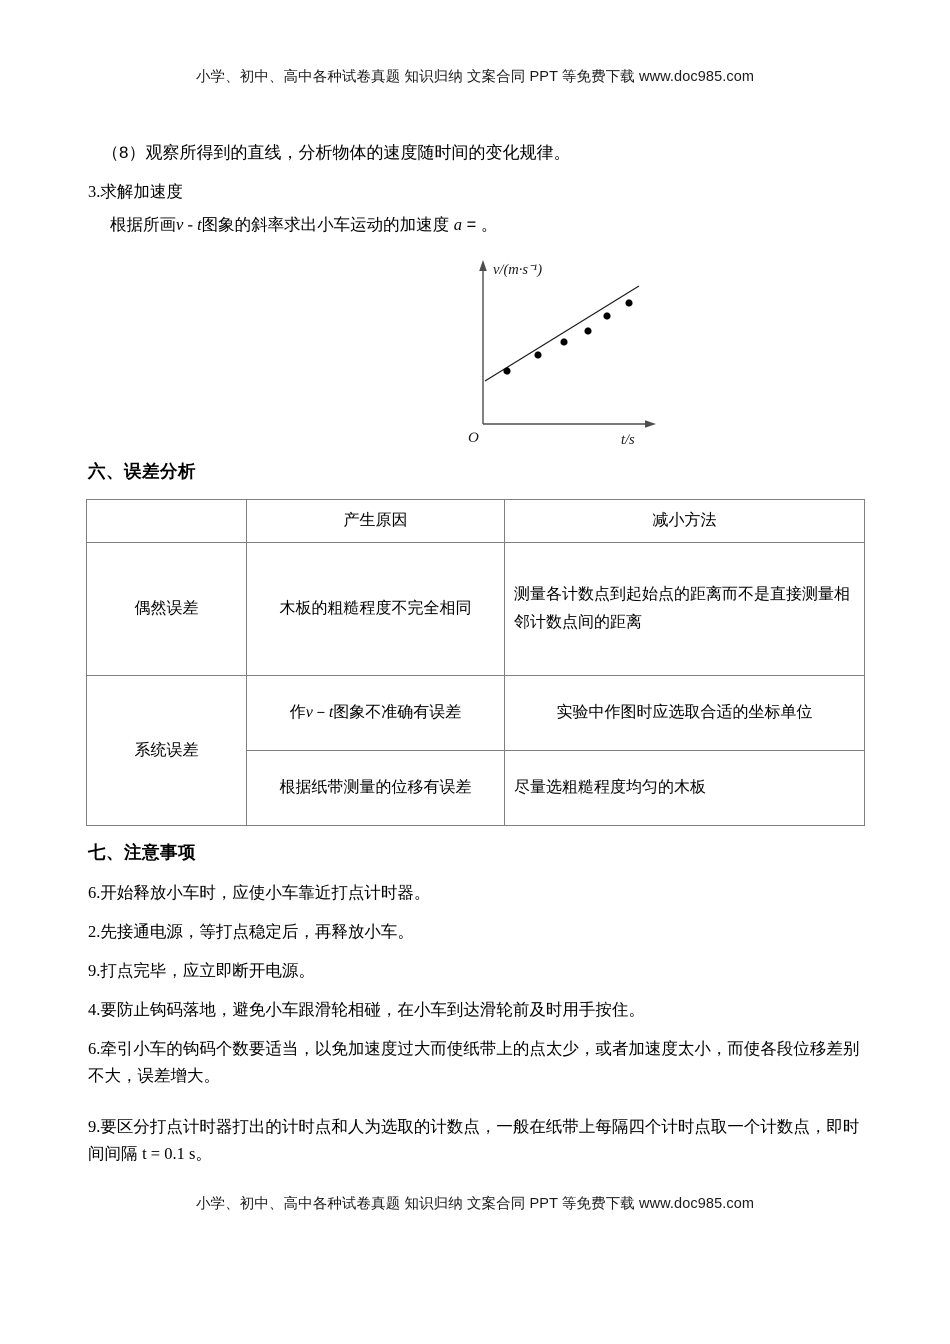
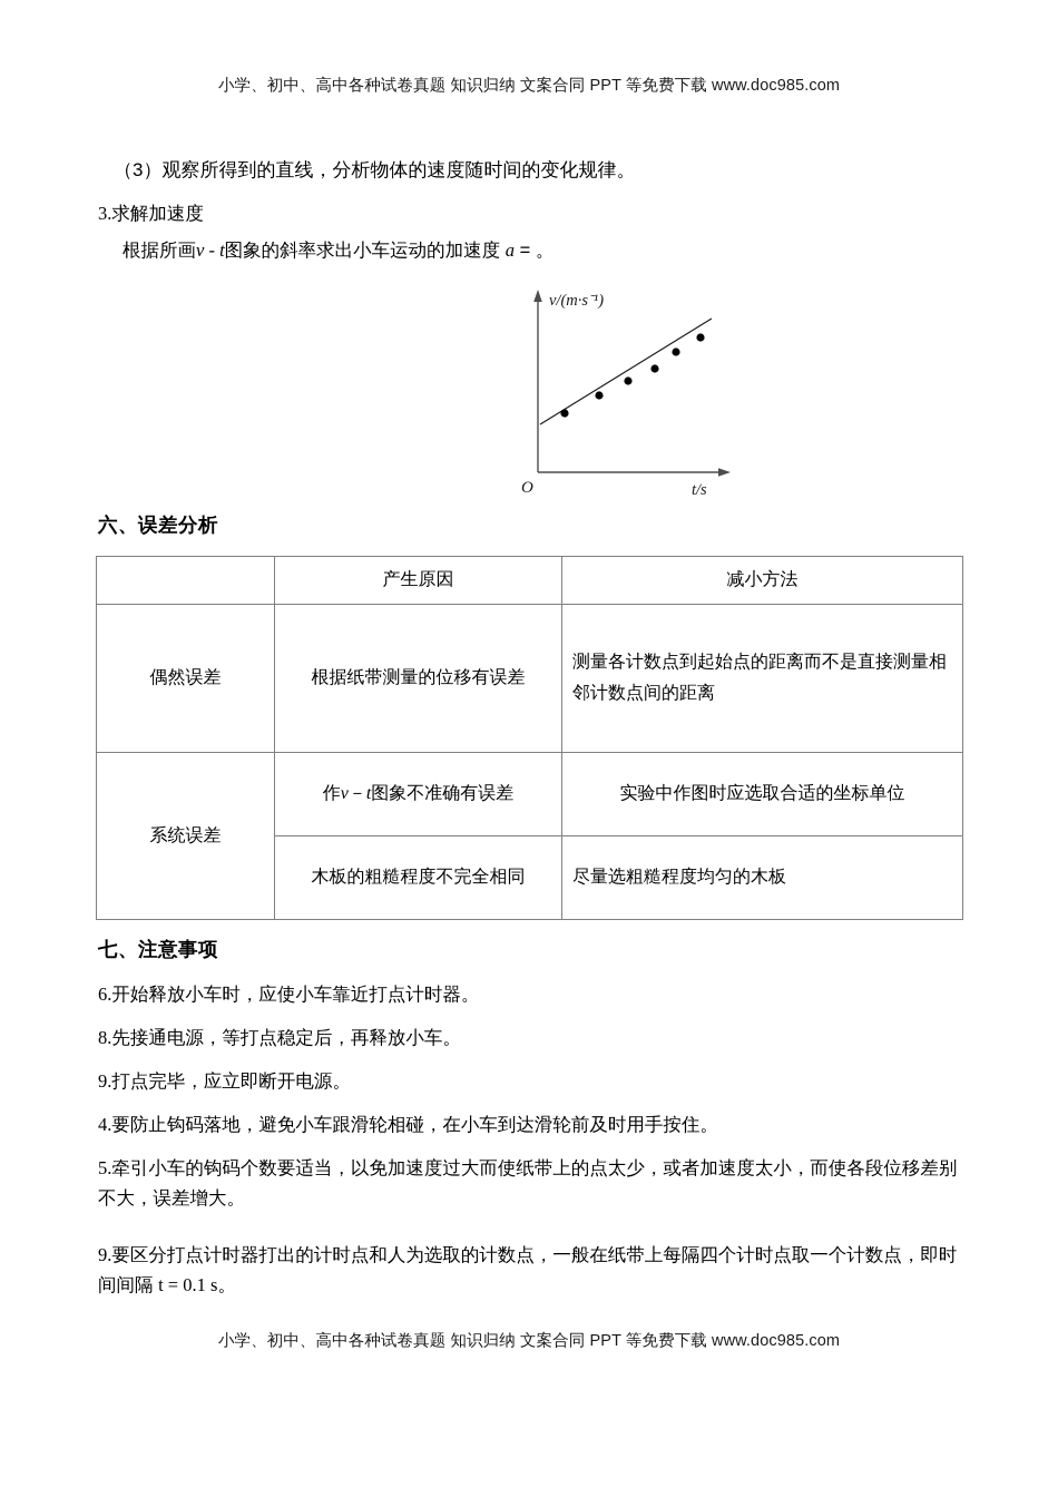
  小学、初中、高中各种试卷真题 知识归纳 文案合同 PPT 等免费下载 www.doc985.com
- （8）观察所得到的直线，分析物体的速度随时间的变化规律。
+ （3）观察所得到的直线，分析物体的速度随时间的变化规律。
  3.求解加速度
  根据所画v - t图象的斜率求出小车运动的加速度 a = 。
  v/(m·s⁻¹)
  t/s
  O
  六、误差分析
  	产生原因	减小方法
- 偶然误差	木板的粗糙程度不完全相同	测量各计数点到起始点的距离而不是直接测量相邻计数点间的距离
+ 偶然误差	根据纸带测量的位移有误差	测量各计数点到起始点的距离而不是直接测量相邻计数点间的距离
  系统误差	作v－t图象不准确有误差	实验中作图时应选取合适的坐标单位
- 根据纸带测量的位移有误差	尽量选粗糙程度均匀的木板
+ 木板的粗糙程度不完全相同	尽量选粗糙程度均匀的木板
  七、注意事项
  6.开始释放小车时，应使小车靠近打点计时器。
- 2.先接通电源，等打点稳定后，再释放小车。
+ 8.先接通电源，等打点稳定后，再释放小车。
  9.打点完毕，应立即断开电源。
  4.要防止钩码落地，避免小车跟滑轮相碰，在小车到达滑轮前及时用手按住。
- 6.牵引小车的钩码个数要适当，以免加速度过大而使纸带上的点太少，或者加速度太小，而使各段位移差别不大，误差增大。
+ 5.牵引小车的钩码个数要适当，以免加速度过大而使纸带上的点太少，或者加速度太小，而使各段位移差别不大，误差增大。
  9.要区分打点计时器打出的计时点和人为选取的计数点，一般在纸带上每隔四个计时点取一个计数点，即时间间隔 t = 0.1 s。
  小学、初中、高中各种试卷真题 知识归纳 文案合同 PPT 等免费下载 www.doc985.com
